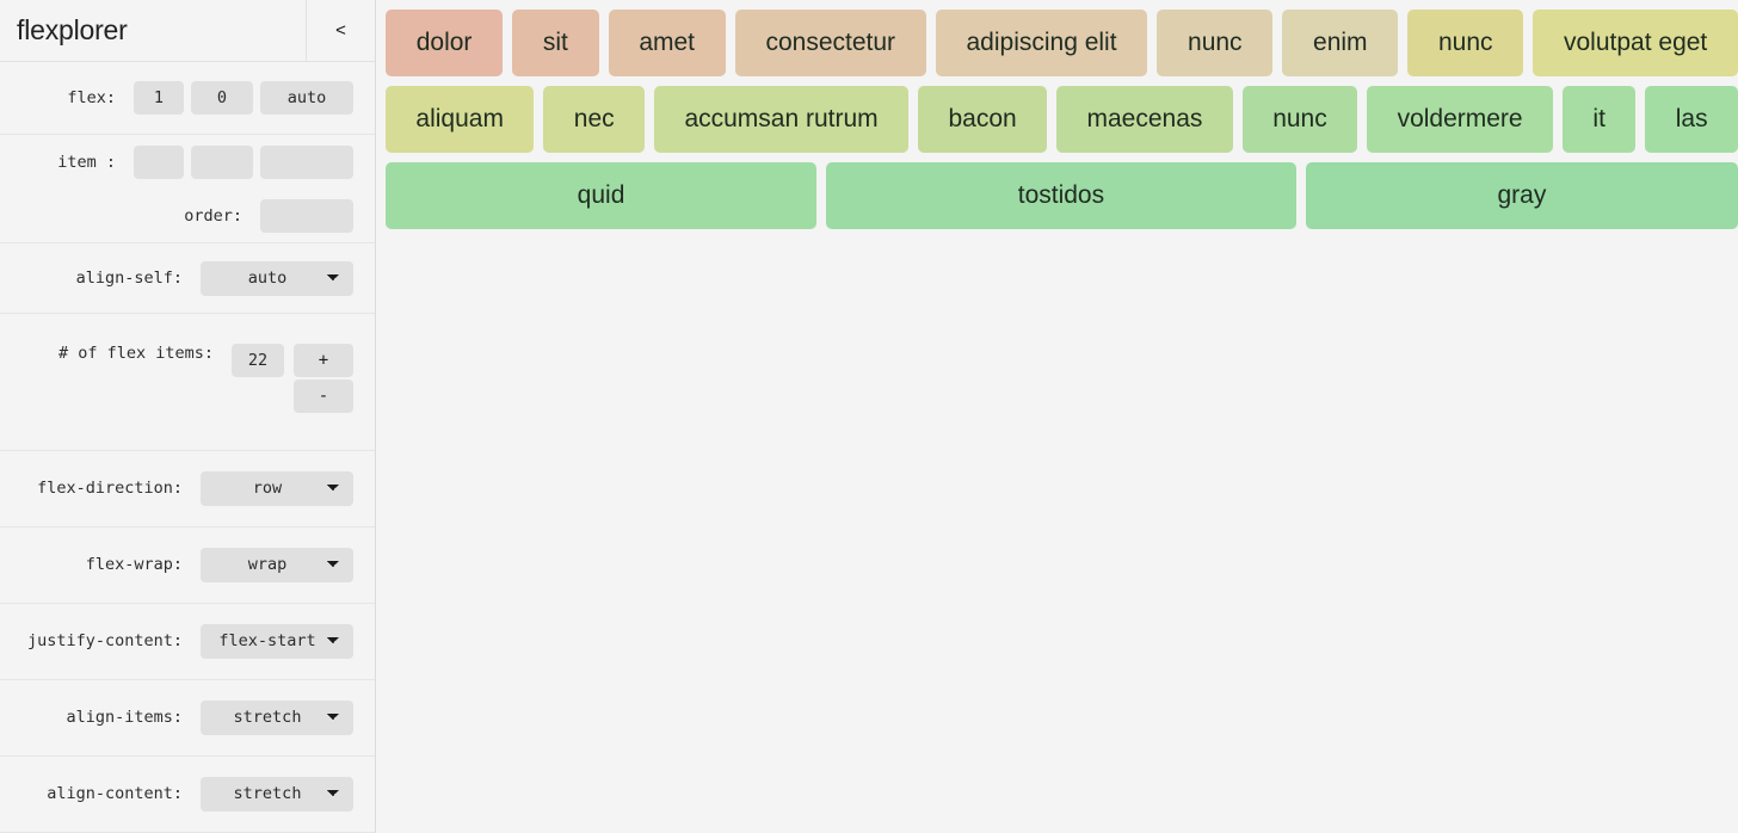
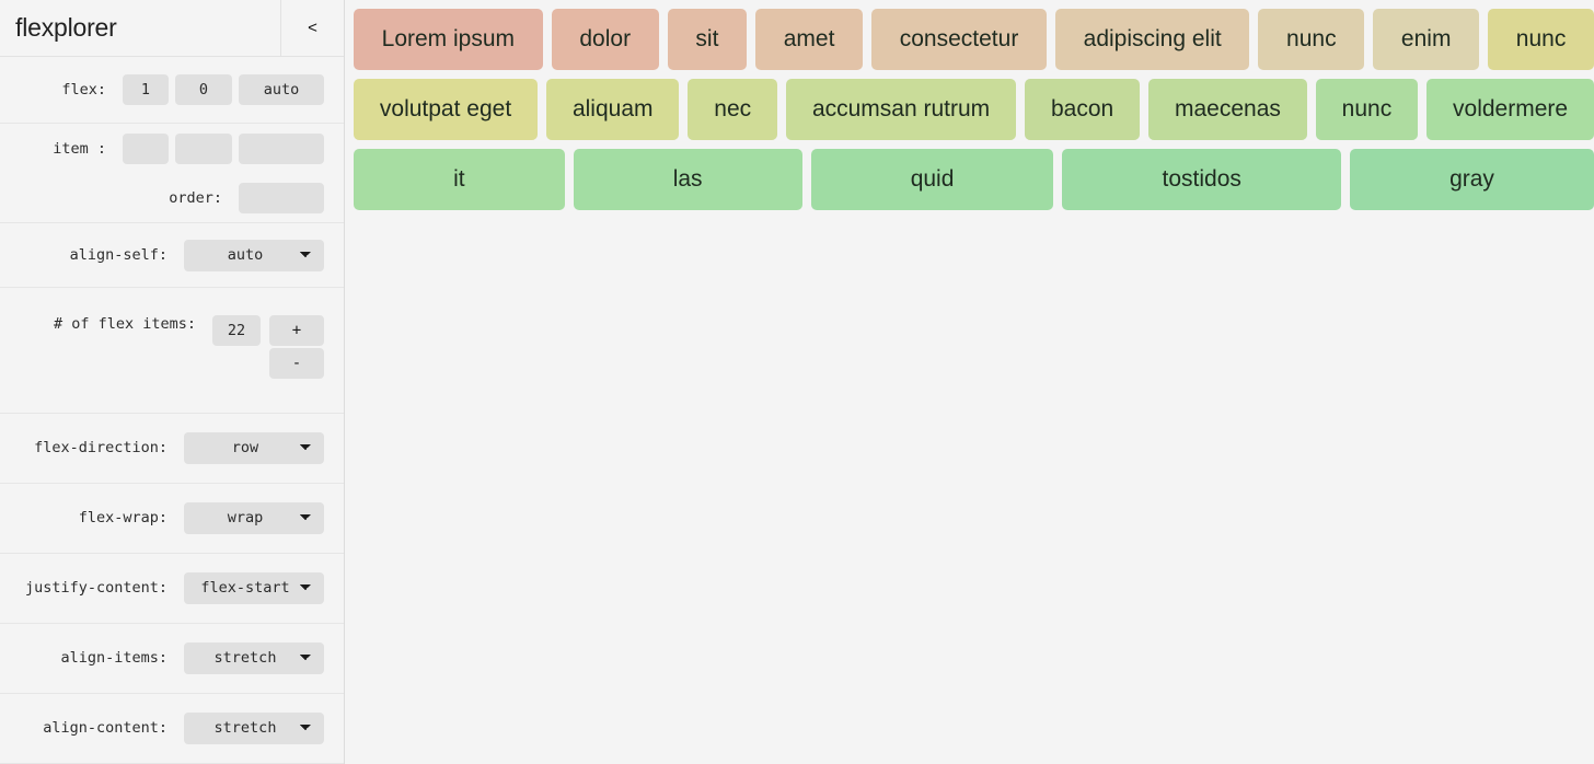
  flexplorer
  <
  flex:
  1
  0
  auto
  item :
  order:
  align-self:
  auto
  # of flex items:
  22
  +
  -
  flex-direction:
  row
  flex-wrap:
  wrap
  justify-content:
  flex-start
  align-items:
  stretch
  align-content:
  stretch
+ Lorem ipsum
  dolor
  sit
  amet
  consectetur
  adipiscing elit
  nunc
  enim
  nunc
  volutpat eget
  aliquam
  nec
  accumsan rutrum
  bacon
  maecenas
  nunc
  voldermere
  it
  las
  quid
  tostidos
  gray
